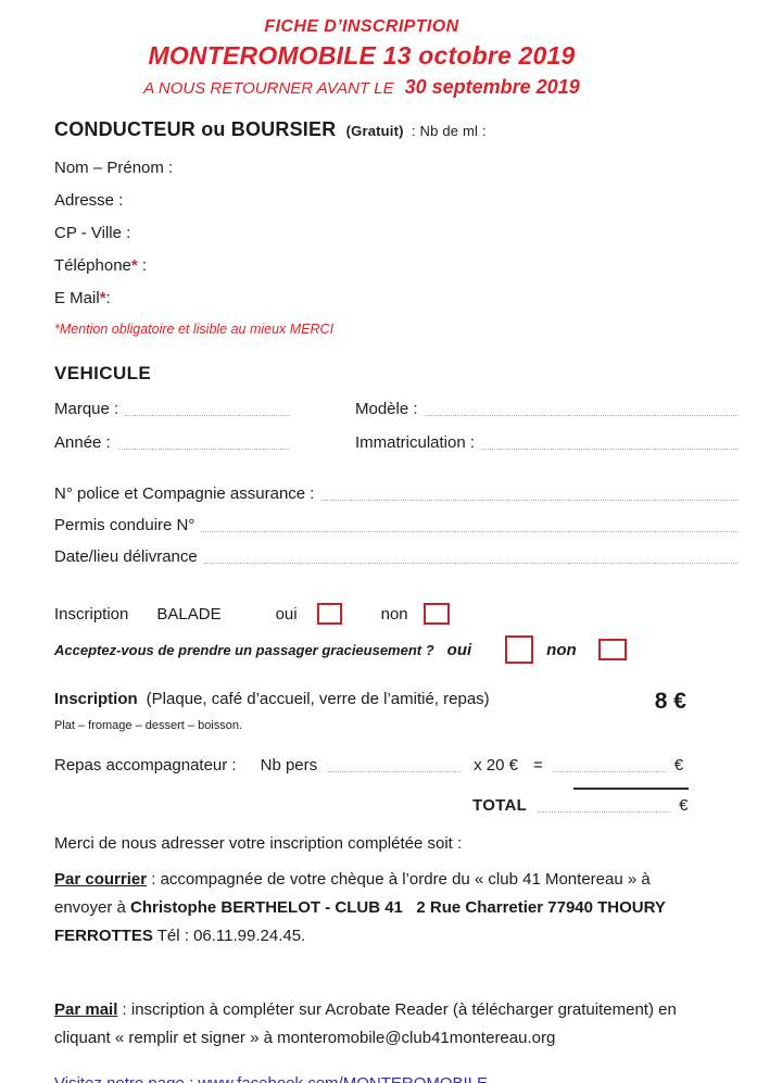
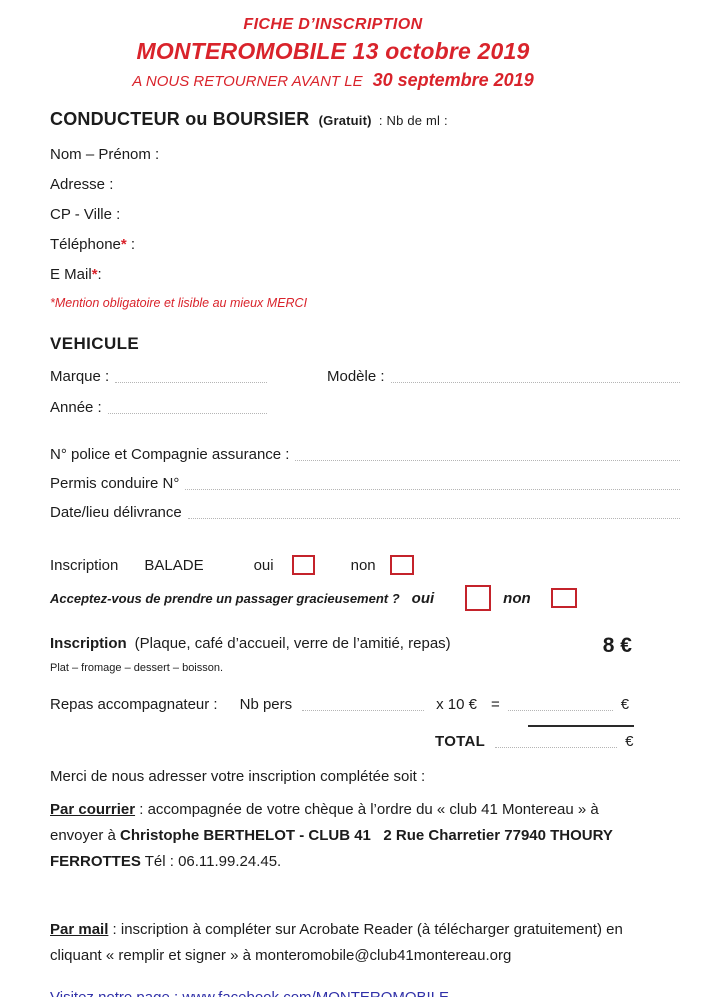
  FICHE D’INSCRIPTION
  MONTEROMOBILE 13 octobre 2019
  A NOUS RETOURNER AVANT LE 30 septembre 2019
  CONDUCTEUR ou BOURSIER (Gratuit) : Nb de ml :
  Nom – Prénom :
  Adresse :
  CP - Ville :
  Téléphone* :
  E Mail*:
  *Mention obligatoire et lisible au mieux MERCI
  VEHICULE
  Marque :
  Modèle :
  Année :
- Immatriculation :
  N° police et Compagnie assurance :
  Permis conduire N°
  Date/lieu délivrance
  Inscription
  BALADE
  oui
  non
  Acceptez-vous de prendre un passager gracieusement ?
  oui
  non
  Inscription
  (Plaque, café d’accueil, verre de l’amitié, repas)
  8 €
  Plat – fromage – dessert – boisson.
  Repas accompagnateur :
  Nb pers
- x 20 €
+ x 10 €
  =
  €
  TOTAL
  €
  Merci de nous adresser votre inscription complétée soit :
  Par courrier : accompagnée de votre chèque à l’ordre du « club 41 Montereau » à envoyer à Christophe BERTHELOT - CLUB 41 2 Rue Charretier 77940 THOURY FERROTTES Tél : 06.11.99.24.45.
  Par mail : inscription à compléter sur Acrobate Reader (à télécharger gratuitement) en cliquant « remplir et signer » à monteromobile@club41montereau.org
